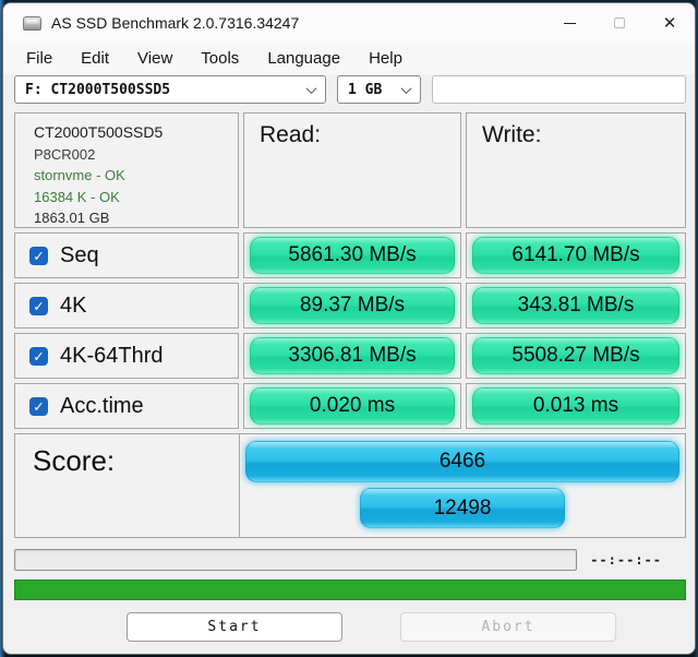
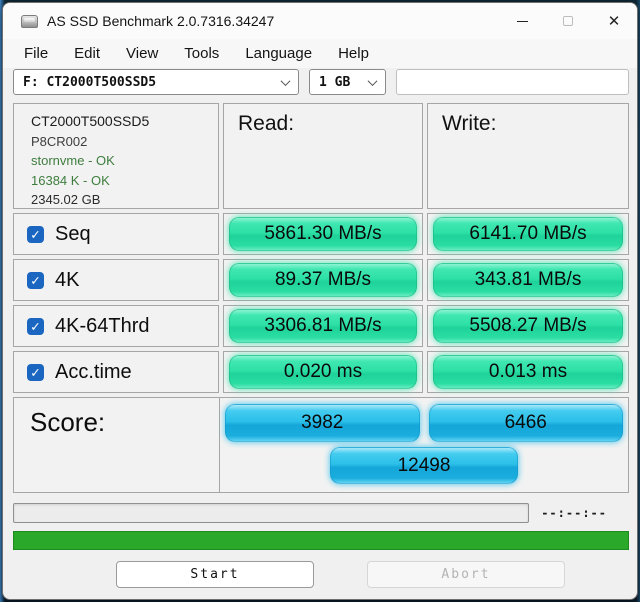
  AS SSD Benchmark 2.0.7316.34247
  ✕
  File
  Edit
  View
  Tools
  Language
  Help
  F: CT2000T500SSD5
  1 GB
  CT2000T500SSD5
  P8CR002
  stornvme - OK
  16384 K - OK
- 1863.01 GB
+ 2345.02 GB
  Read:
  Write:
  ✓
  Seq
  5861.30 MB/s
  6141.70 MB/s
  ✓
  4K
  89.37 MB/s
  343.81 MB/s
  ✓
  4K-64Thrd
  3306.81 MB/s
  5508.27 MB/s
  ✓
  Acc.time
  0.020 ms
  0.013 ms
  Score:
+ 3982
  6466
  12498
  --:--:--
  Start
  Abort
